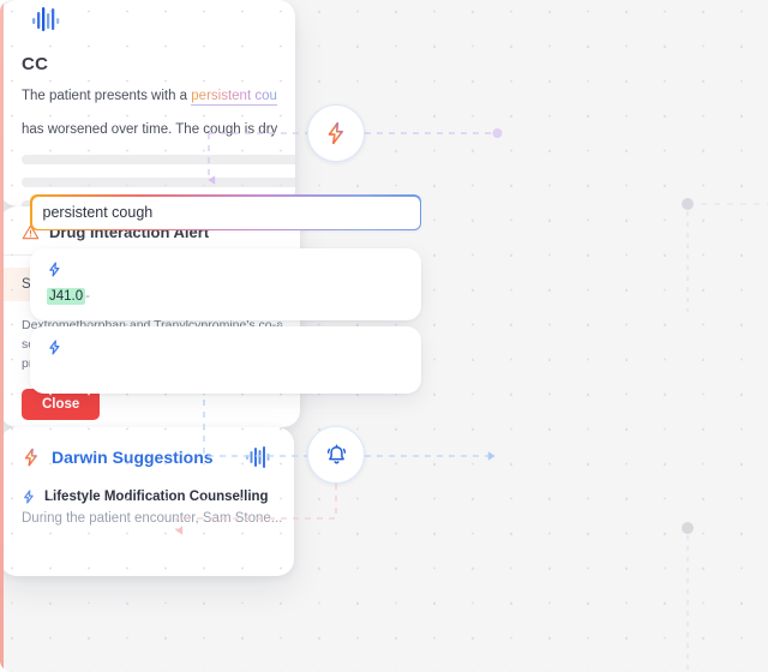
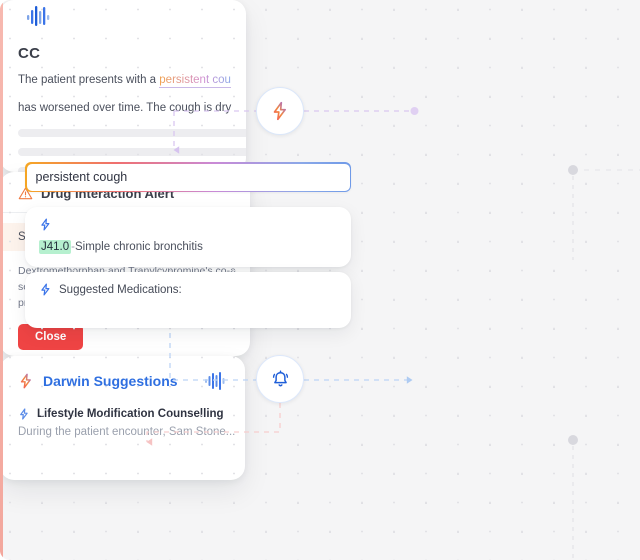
  persistent cough
  J41.0
  -
+ Simple chronic bronchitis
+ Suggested Medications:
